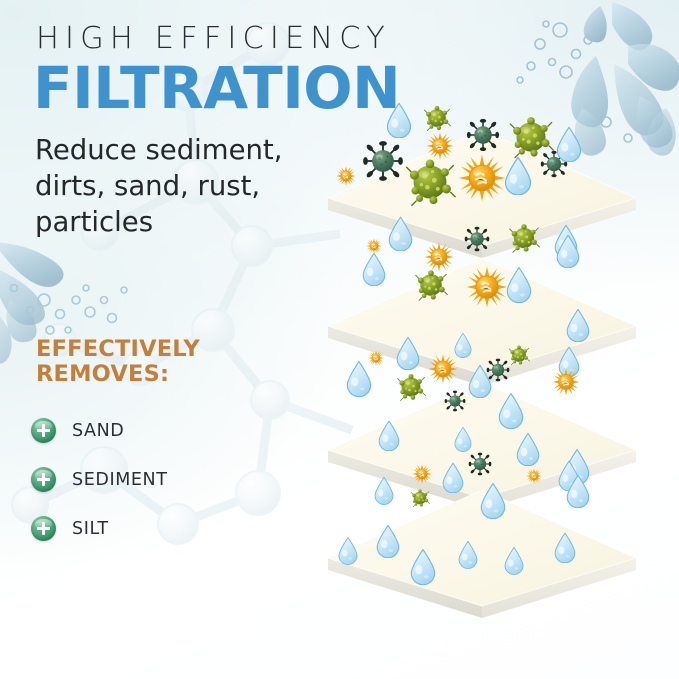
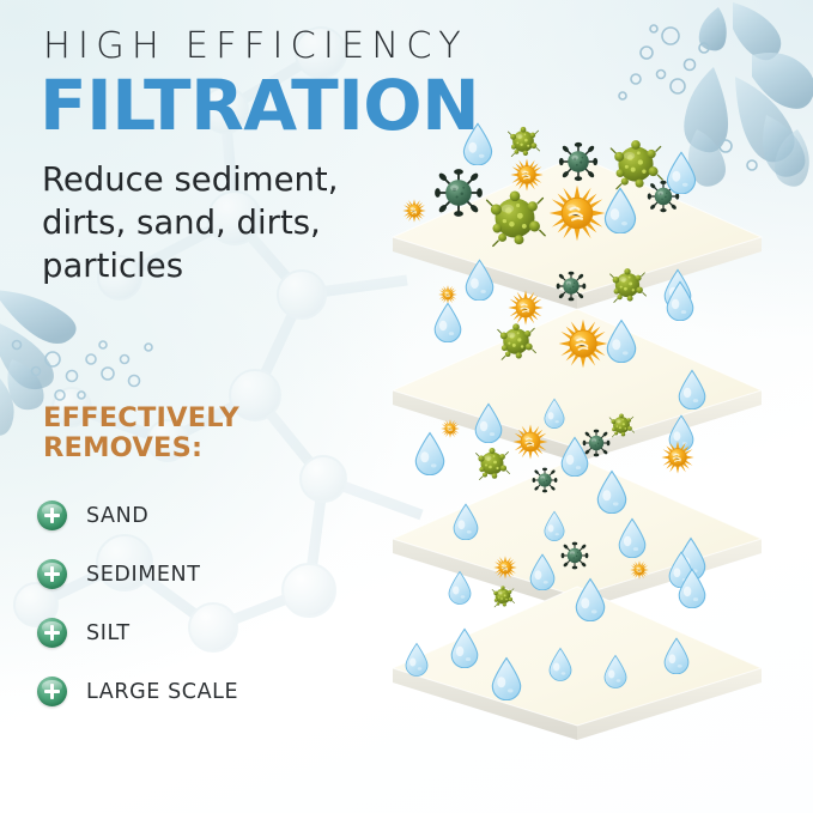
  HIGH EFFICIENCY
  FILTRATION
- Reduce sediment, dirts, sand, rust, particles
+ Reduce sediment, dirts, sand, dirts, particles
  EFFECTIVELY
  REMOVES:
  SAND
  SEDIMENT
  SILT
+ LARGE SCALE
